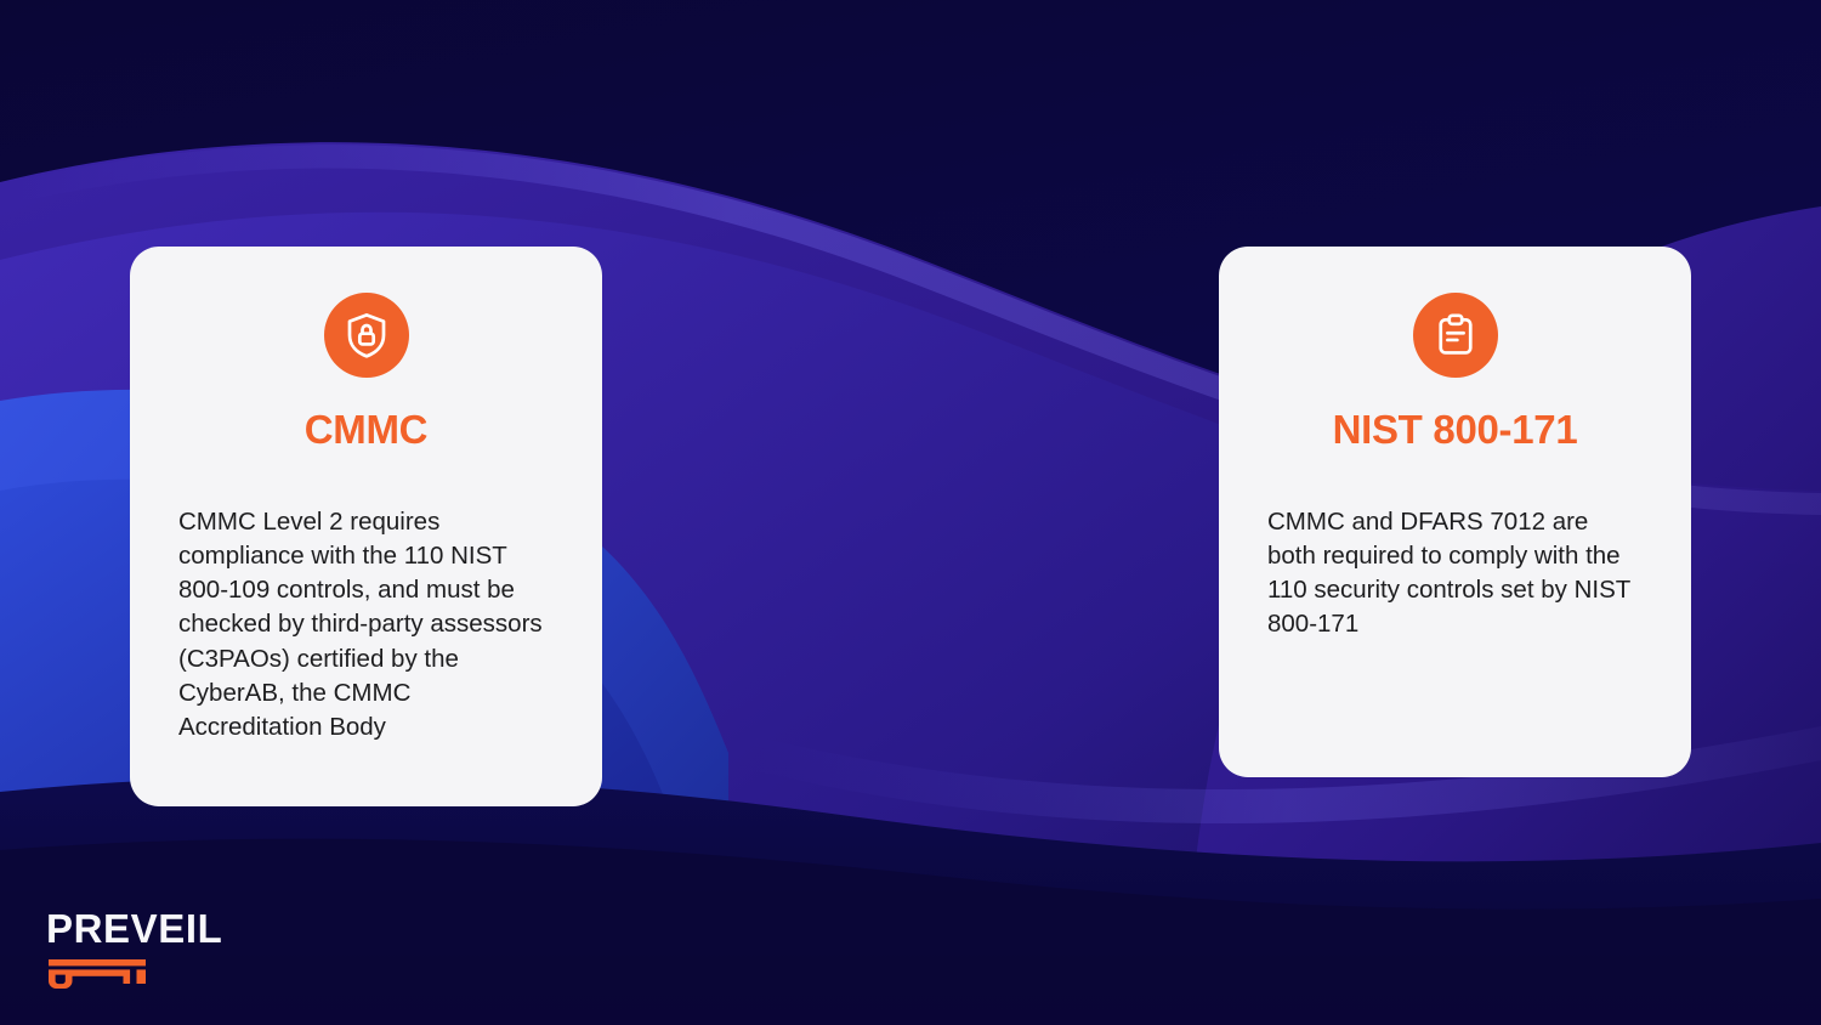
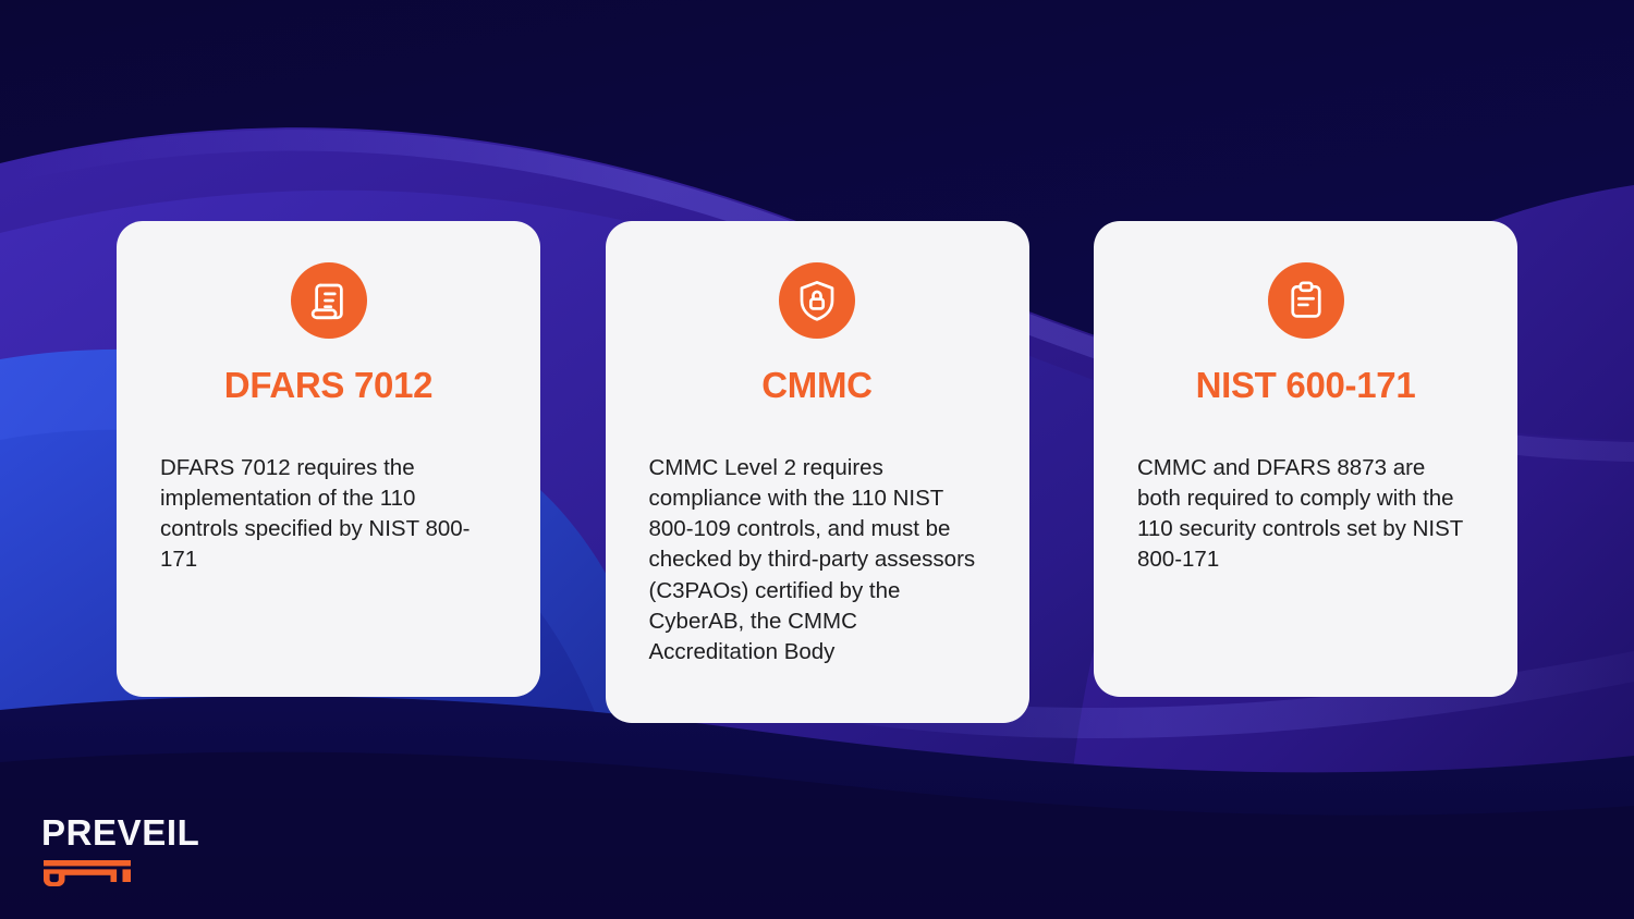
+ DFARS 7012
+ DFARS 7012 requires the implementation of the 110 controls specified by NIST 800-171
  CMMC
  CMMC Level 2 requires compliance with the 110 NIST 800-109 controls, and must be checked by third-party assessors (C3PAOs) certified by the CyberAB, the CMMC Accreditation Body
- NIST 800-171
+ NIST 600-171
- CMMC and DFARS 7012 are both required to comply with the 110 security controls set by NIST 800-171
+ CMMC and DFARS 8873 are both required to comply with the 110 security controls set by NIST 800-171
  PREVEIL
